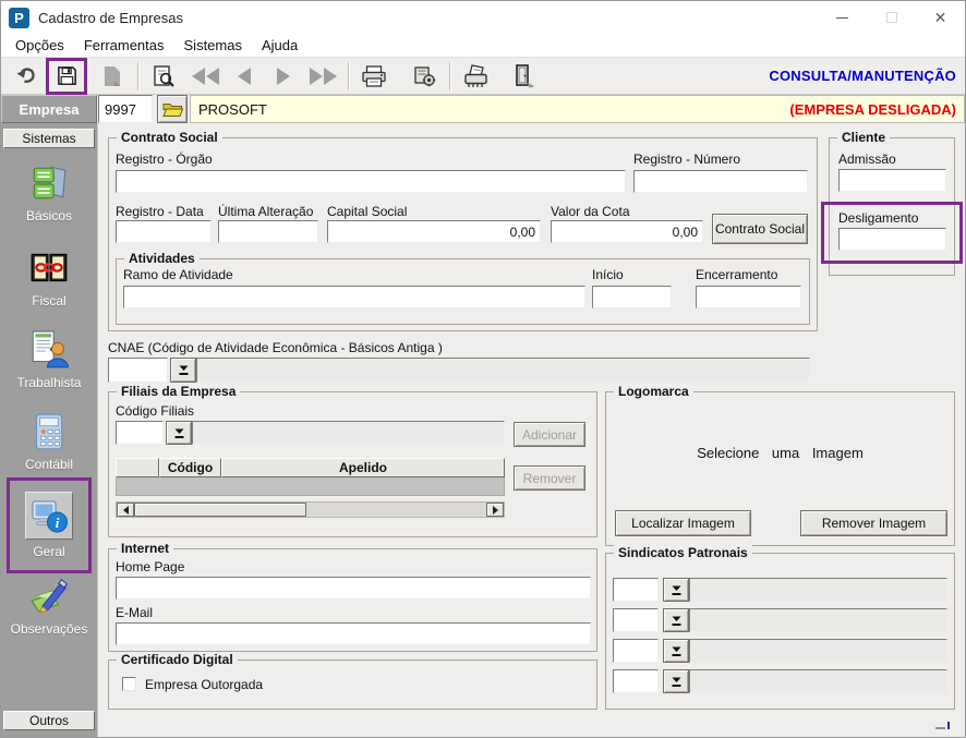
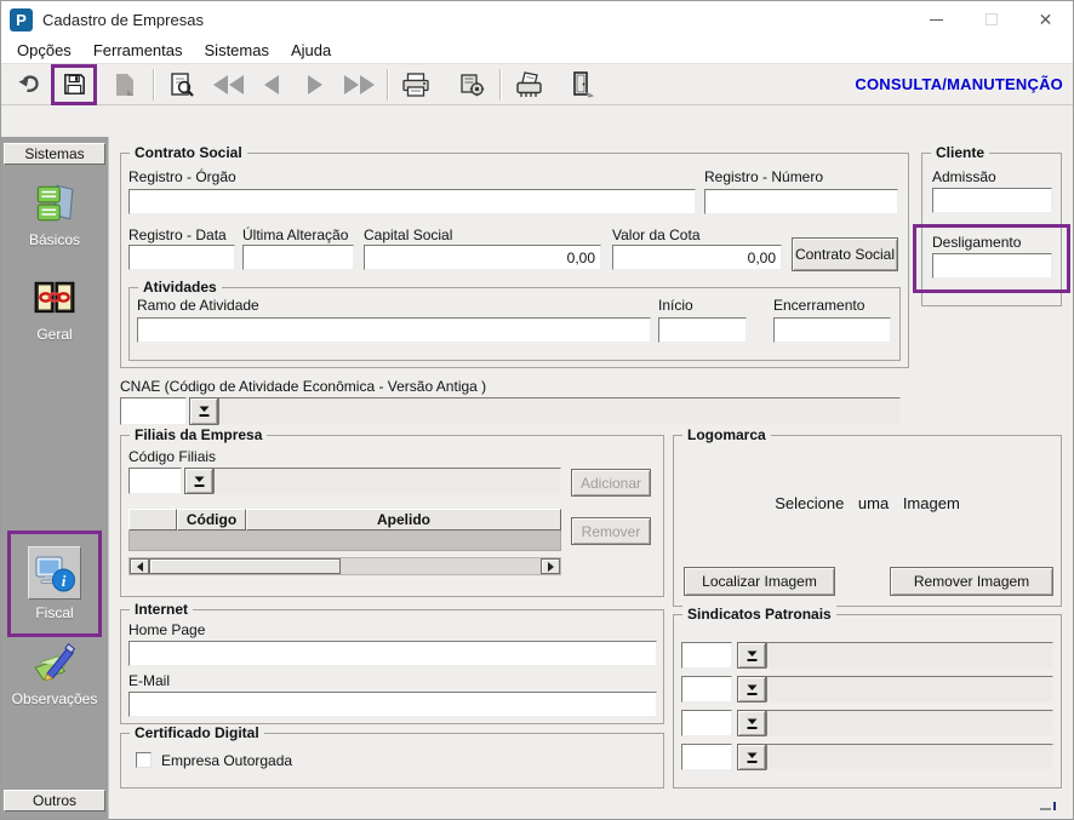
  P
  Cadastro de Empresas
  ✕
  Opções
  Ferramentas
  Sistemas
  Ajuda
  CONSULTA/MANUTENÇÃO
- Empresa
- 9997
- PROSOFT
- (EMPRESA DESLIGADA)
  Sistemas
  Básicos
- Fiscal
+ Geral
- Trabalhista
- Contábil
  i
- Geral
+ Fiscal
  Observações
  Outros
  Contrato Social
  Registro - Órgão
  Registro - Número
  Registro - Data
  Última Alteração
  Capital Social
  0,00
  Valor da Cota
  0,00
  Contrato Social
  Atividades
  Ramo de Atividade
  Início
  Encerramento
  Cliente
  Admissão
  Desligamento
- CNAE (Código de Atividade Econômica - Básicos Antiga )
+ CNAE (Código de Atividade Econômica - Versão Antiga )
  Filiais da Empresa
  Código Filiais
  Adicionar
  Código
  Apelido
  Remover
  Logomarca
  Selecione uma Imagem
  Localizar Imagem
  Remover Imagem
  Internet
  Home Page
  E-Mail
  Sindicatos Patronais
  Certificado Digital
  Empresa Outorgada
